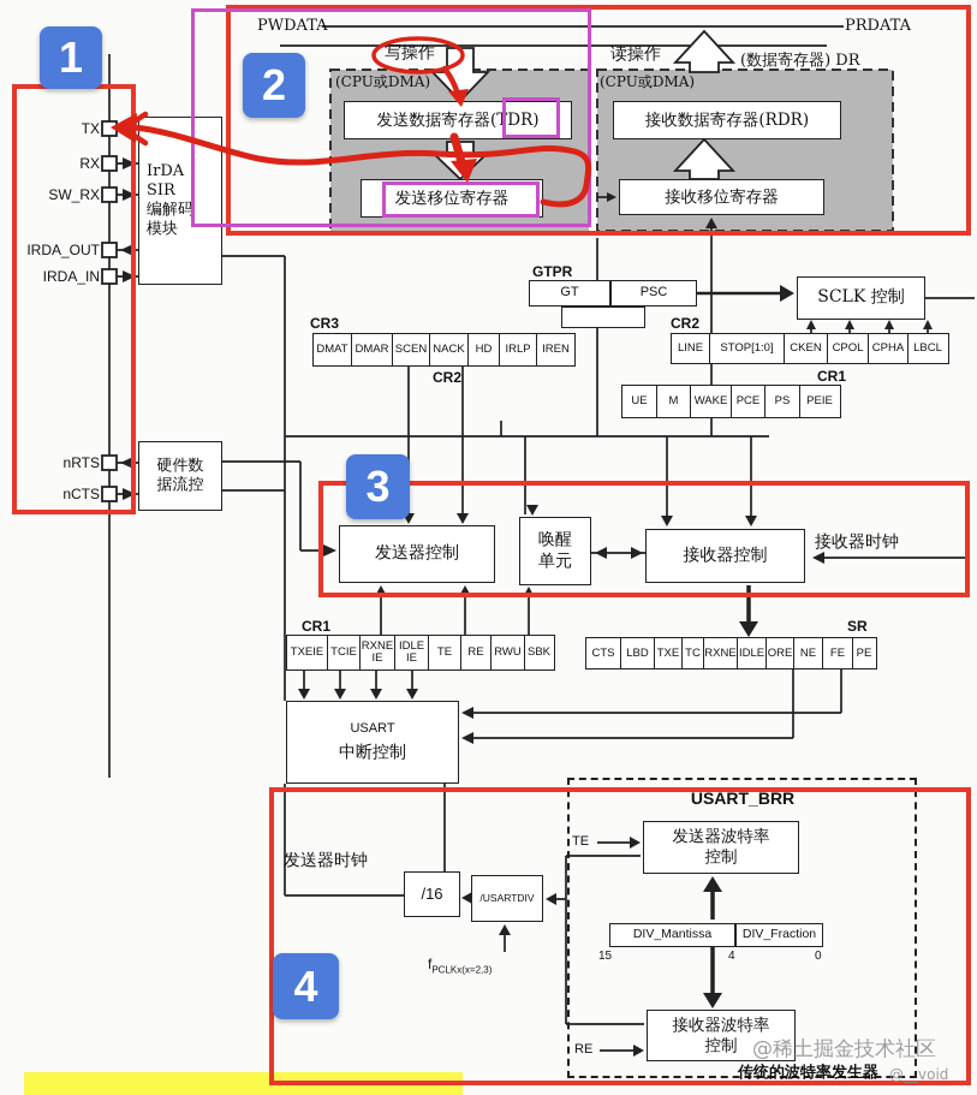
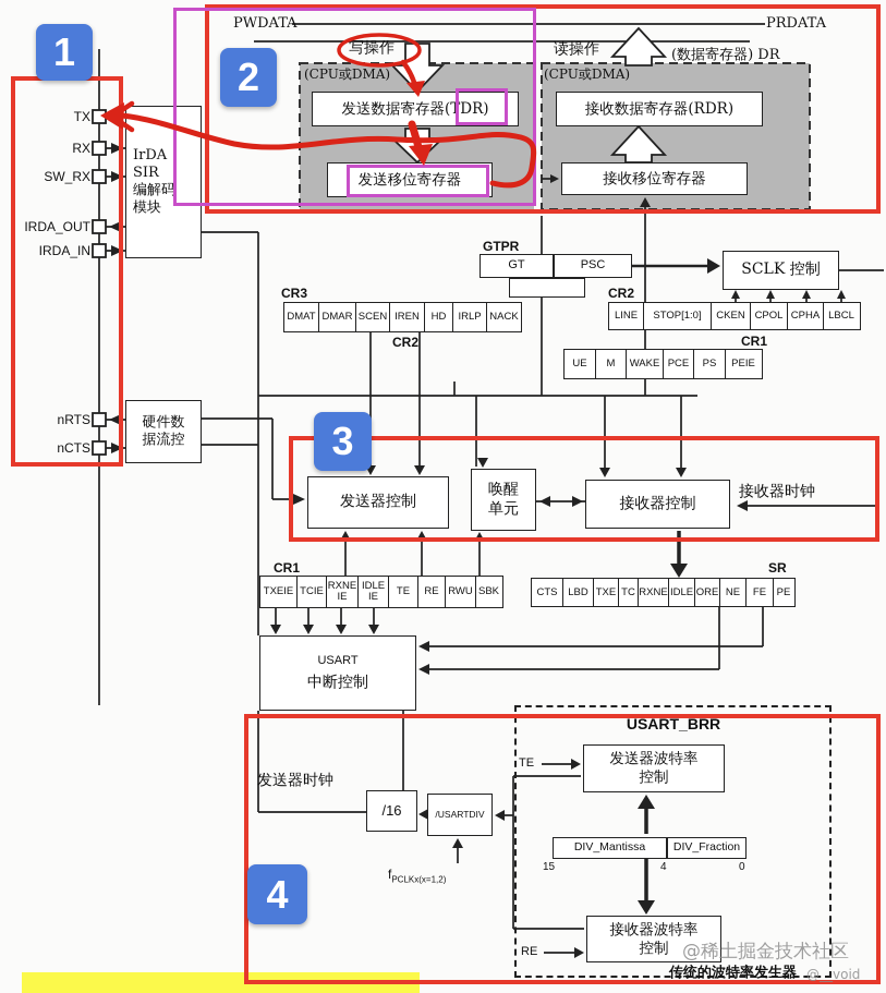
  TX
  RX
  SW_RX
  IRDA_OUT
  IRDA_IN
  nRTS
  nCTS
  IrDA
  SIR
  编解码
  模块
  硬件数
  据流控
  PWDATA
  PRDATA
  写操作
  读操作
  (数据寄存器) DR
  (CPU或DMA)
  (CPU或DMA)
  发送数据寄存器(TDR)
  发送移位寄存器
  接收数据寄存器(RDR)
  接收移位寄存器
  GTPR
  GT
  PSC
  SCLK 控制
  CR3
  DMAT
  DMAR
  SCEN
- NACK
+ IREN
  HD
  IRLP
- IREN
+ NACK
  CR2
  LINE
  STOP[1:0]
  CKEN
  CPOL
  CPHA
  LBCL
  CR2
  CR1
  UE
  M
  WAKE
  PCE
  PS
  PEIE
  发送器控制
  唤醒
  单元
  接收器控制
  接收器时钟
  CR1
  TXEIE
  TCIE
  RXNE IE
  IDLE IE
  TE
  RE
  RWU
  SBK
  SR
  CTS
  LBD
  TXE
  TC
  RXNE
  IDLE
  ORE
  NE
  FE
  PE
  USART
  中断控制
  USART_BRR
  发送器时钟
  /16
  /USARTDIV
- fPCLKx(x=2,3)
+ fPCLKx(x=1,2)
  TE
  RE
  发送器波特率
  控制
  DIV_Mantissa
  DIV_Fraction
  15
  4
  0
  接收器波特率
  控制
  传统的波特率发生器
  1
  2
  3
  4
  @稀土掘金技术社区
  @__void
